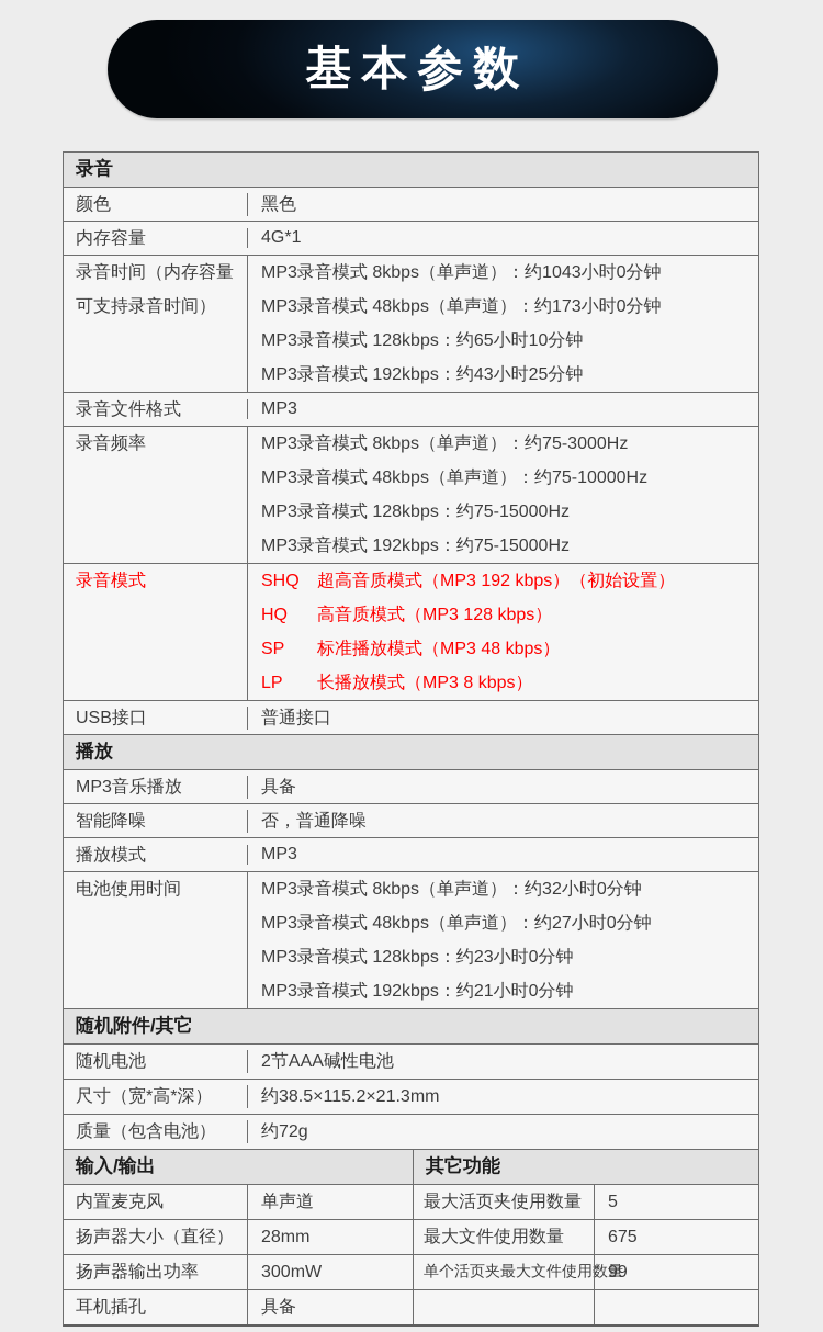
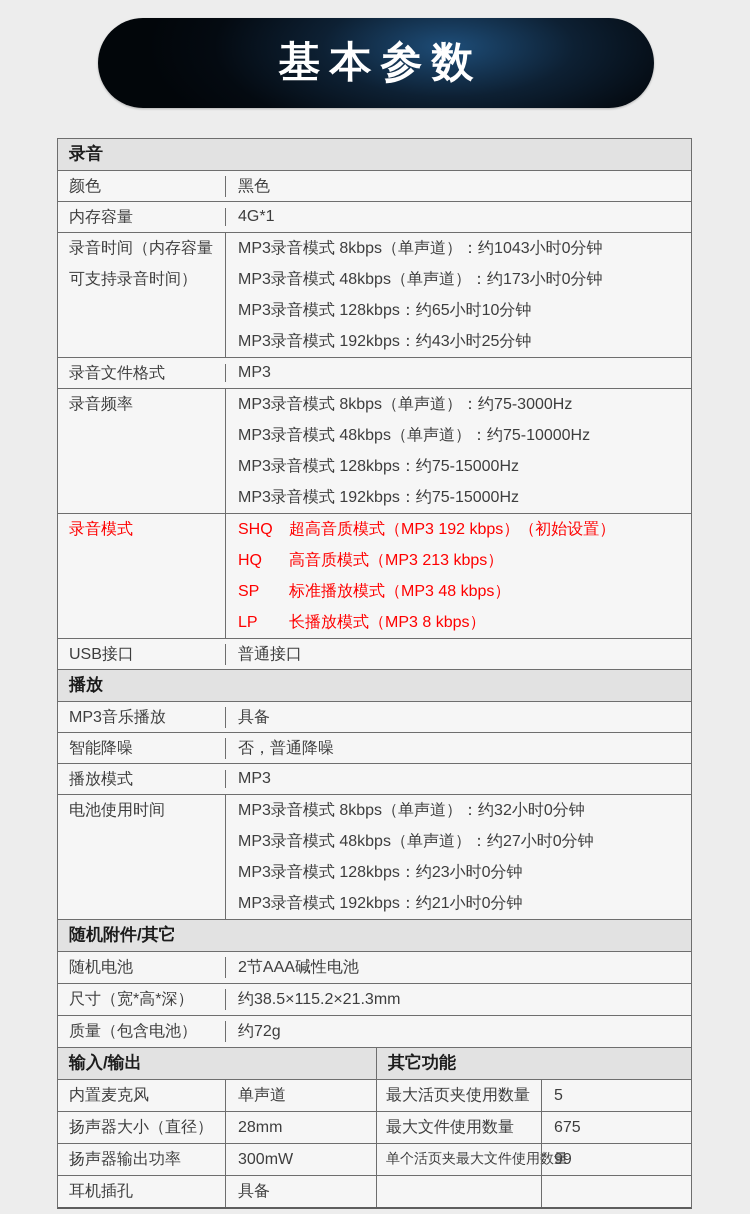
  基本参数
  录音
  颜色
  黑色
  内存容量
  4G*1
  录音时间（内存容量可支持录音时间）
  MP3录音模式 8kbps（单声道）：约1043小时0分钟
  MP3录音模式 48kbps（单声道）：约173小时0分钟
  MP3录音模式 128kbps：约65小时10分钟
  MP3录音模式 192kbps：约43小时25分钟
  录音文件格式
  MP3
  录音频率
  MP3录音模式 8kbps（单声道）：约75-3000Hz
  MP3录音模式 48kbps（单声道）：约75-10000Hz
  MP3录音模式 128kbps：约75-15000Hz
  MP3录音模式 192kbps：约75-15000Hz
  录音模式
  SHQ 超高音质模式（MP3 192 kbps）（初始设置）
- HQ 高音质模式（MP3 128 kbps）
+ HQ 高音质模式（MP3 213 kbps）
  SP 标准播放模式（MP3 48 kbps）
  LP 长播放模式（MP3 8 kbps）
  USB接口
  普通接口
  播放
  MP3音乐播放
  具备
  智能降噪
  否，普通降噪
  播放模式
  MP3
  电池使用时间
  MP3录音模式 8kbps（单声道）：约32小时0分钟
  MP3录音模式 48kbps（单声道）：约27小时0分钟
  MP3录音模式 128kbps：约23小时0分钟
  MP3录音模式 192kbps：约21小时0分钟
  随机附件/其它
  随机电池
  2节AAA碱性电池
  尺寸（宽*高*深）
  约38.5×115.2×21.3mm
  质量（包含电池）
  约72g
  输入/输出
  内置麦克风
  单声道
  扬声器大小（直径）
  28mm
  扬声器输出功率
  300mW
  耳机插孔
  具备
  其它功能
  最大活页夹使用数量
  5
  最大文件使用数量
  675
  单个活页夹最大文件使用数量
  99
